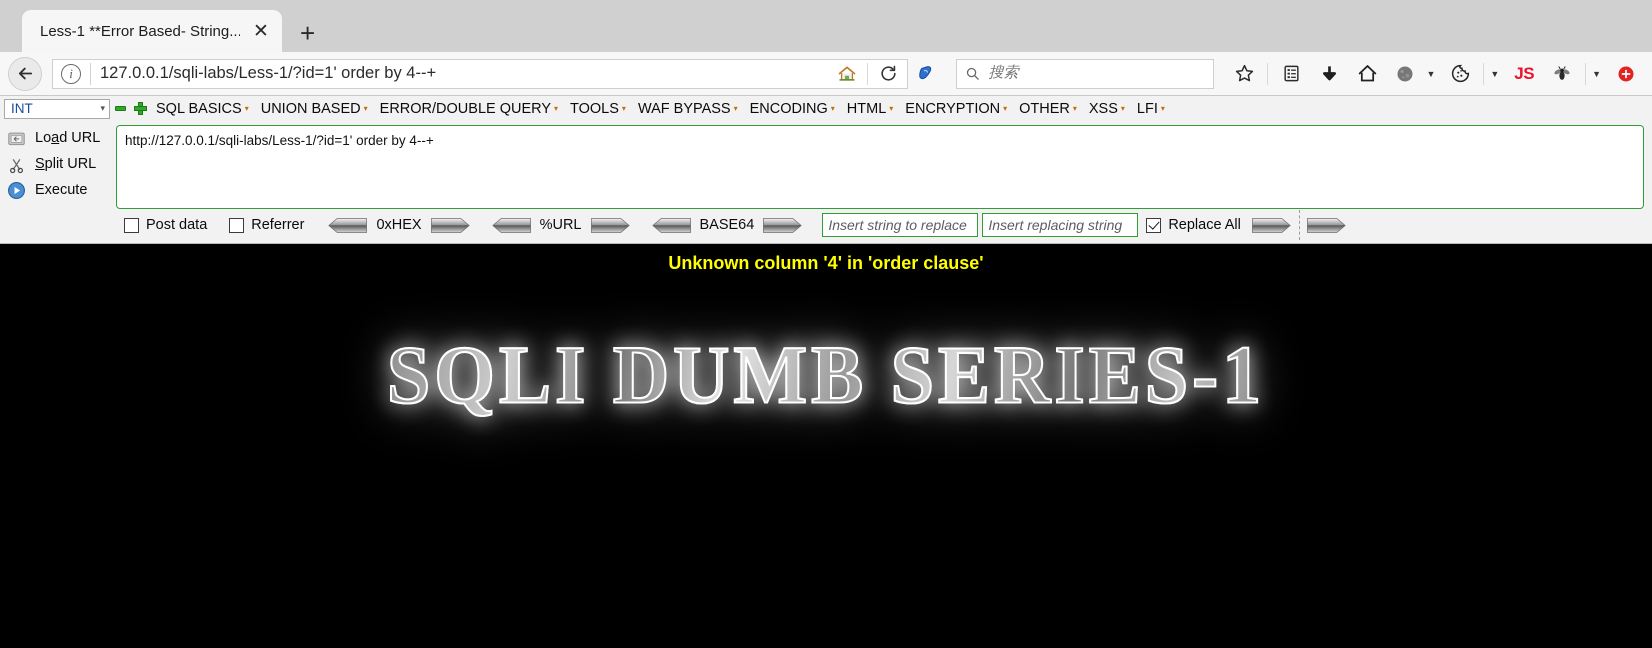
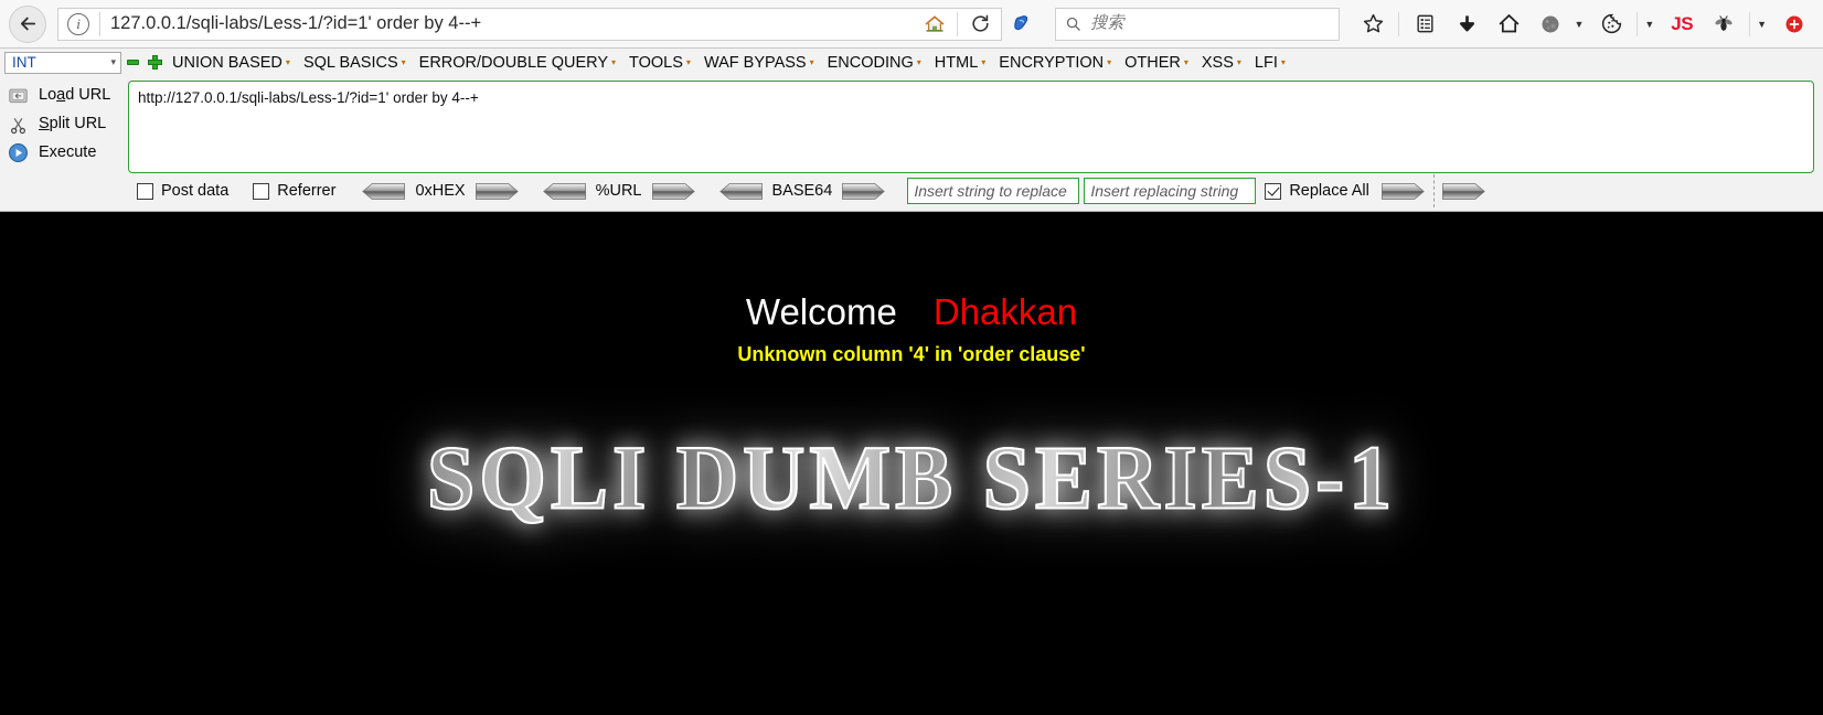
- Less-1 **Error Based- String...
- ✕
- +
  i
  127.0.0.1/sqli-labs/Less-1/?id=1' order by 4--+
  搜索
  ▼
  ▼
  JS
  ▼
  INT
  ▾
- SQL BASICS
+ UNION BASED
  ▾
- UNION BASED
+ SQL BASICS
  ▾
  ERROR/DOUBLE QUERY
  ▾
  TOOLS
  ▾
  WAF BYPASS
  ▾
  ENCODING
  ▾
  HTML
  ▾
  ENCRYPTION
  ▾
  OTHER
  ▾
  XSS
  ▾
  LFI
  ▾
  Load URL
  Split URL
  Execute
  http://127.0.0.1/sqli-labs/Less-1/?id=1' order by 4--+
  Post data
  Referrer
  0xHEX
  %URL
  BASE64
  Insert string to replace
  Insert replacing string
  Replace All
+ Welcome Dhakkan
  Unknown column '4' in 'order clause'
  SQLI DUMB SERIES-1
